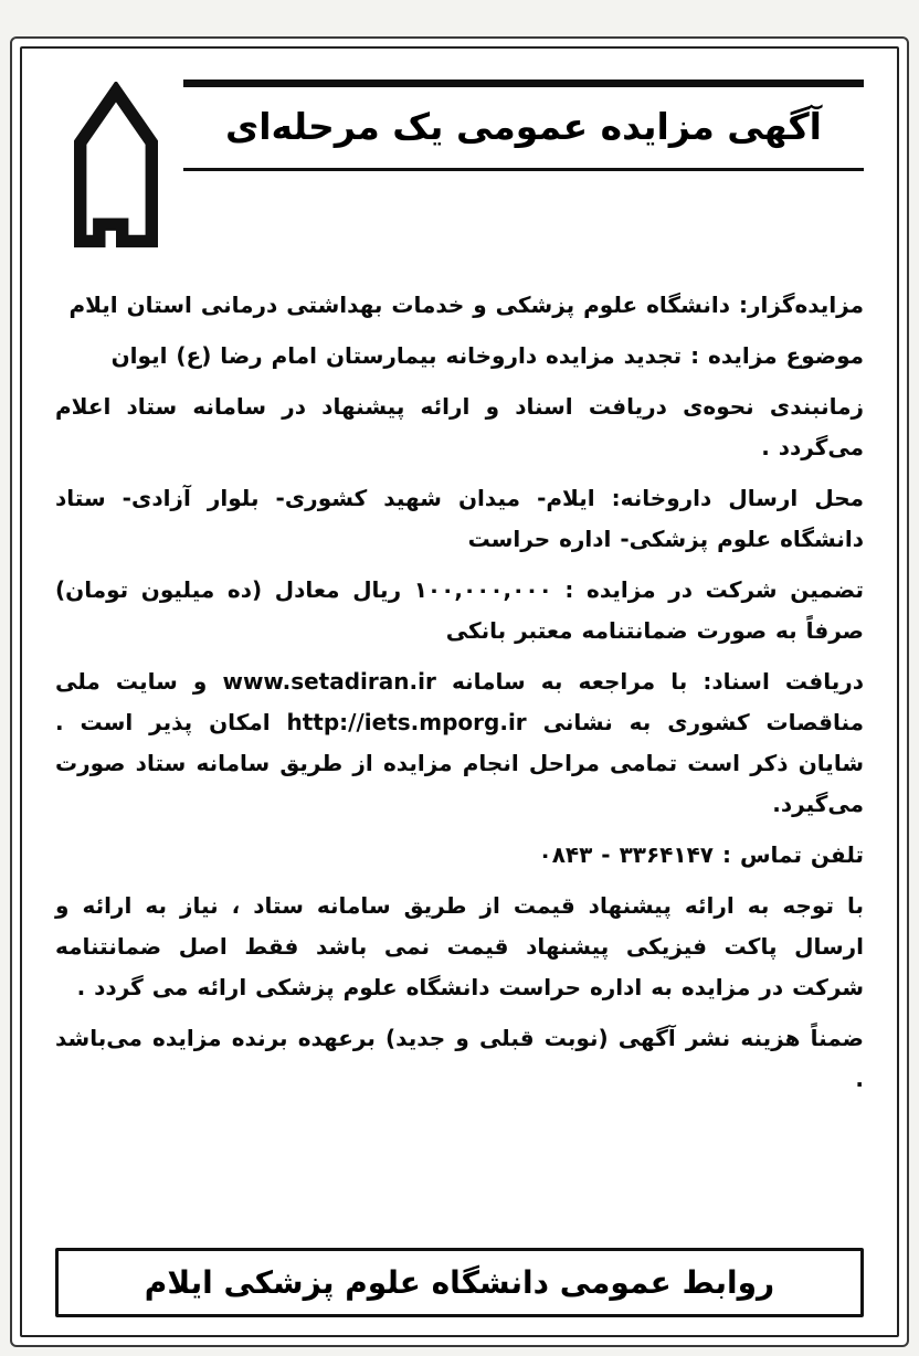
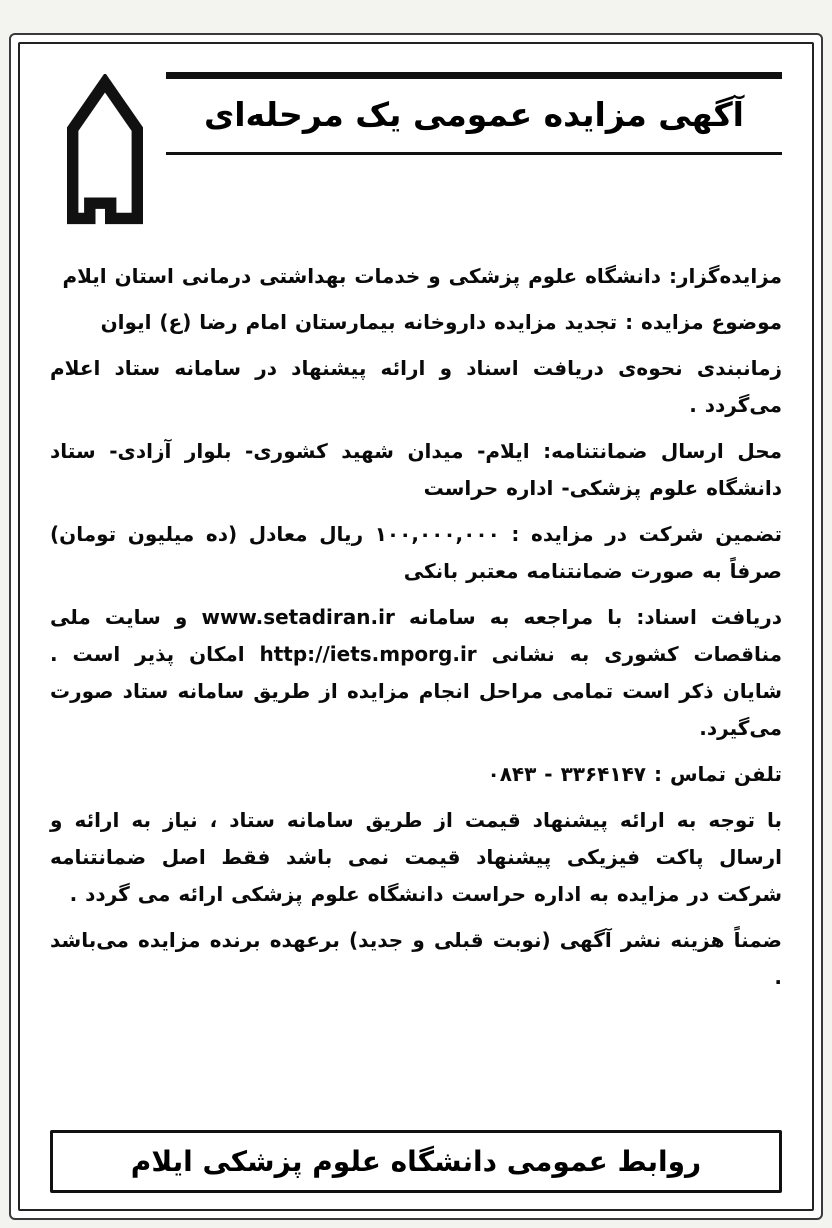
  آگهی مزایده عمومی یک مرحله‌ای
  مزایده‌گزار: دانشگاه علوم پزشکی و خدمات بهداشتی درمانی استان ایلام
  موضوع مزایده : تجدید مزایده داروخانه بیمارستان امام رضا (ع) ایوان
  زمانبندی نحوه‌ی دریافت اسناد و ارائه پیشنهاد در سامانه ستاد اعلام می‌گردد .
- محل ارسال داروخانه: ایلام- میدان شهید کشوری- بلوار آزادی- ستاد دانشگاه علوم پزشکی- اداره حراست
+ محل ارسال ضمانتنامه: ایلام- میدان شهید کشوری- بلوار آزادی- ستاد دانشگاه علوم پزشکی- اداره حراست
  تضمین شرکت در مزایده : ۱۰۰,۰۰۰,۰۰۰ ریال معادل (ده میلیون تومان) صرفاً به صورت ضمانتنامه معتبر بانکی
  دریافت اسناد: با مراجعه به سامانه www.setadiran.ir و سایت ملی مناقصات کشوری به نشانی http://iets.mporg.ir امکان پذیر است . شایان ذکر است تمامی مراحل انجام مزایده از طریق سامانه ستاد صورت می‌گیرد.
  تلفن تماس : ۳۳۶۴۱۴۷ - ۰۸۴۳
  با توجه به ارائه پیشنهاد قیمت از طریق سامانه ستاد ، نیاز به ارائه و ارسال پاکت فیزیکی پیشنهاد قیمت نمی باشد فقط اصل ضمانتنامه شرکت در مزایده به اداره حراست دانشگاه علوم پزشکی ارائه می گردد .
  ضمناً هزینه نشر آگهی (نوبت قبلی و جدید) برعهده برنده مزایده می‌باشد .
  روابط عمومی دانشگاه علوم پزشکی ایلام
